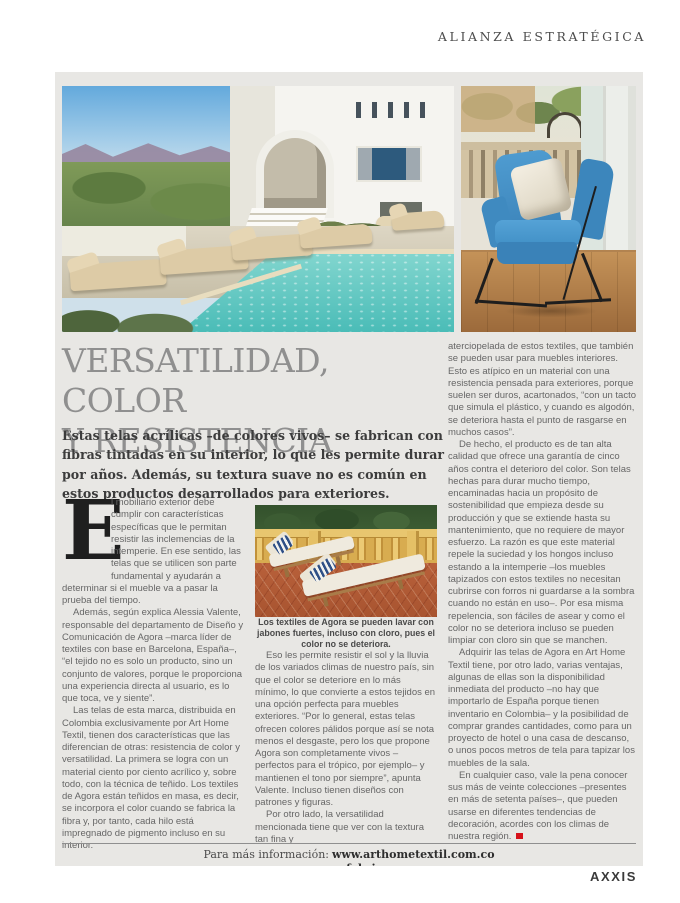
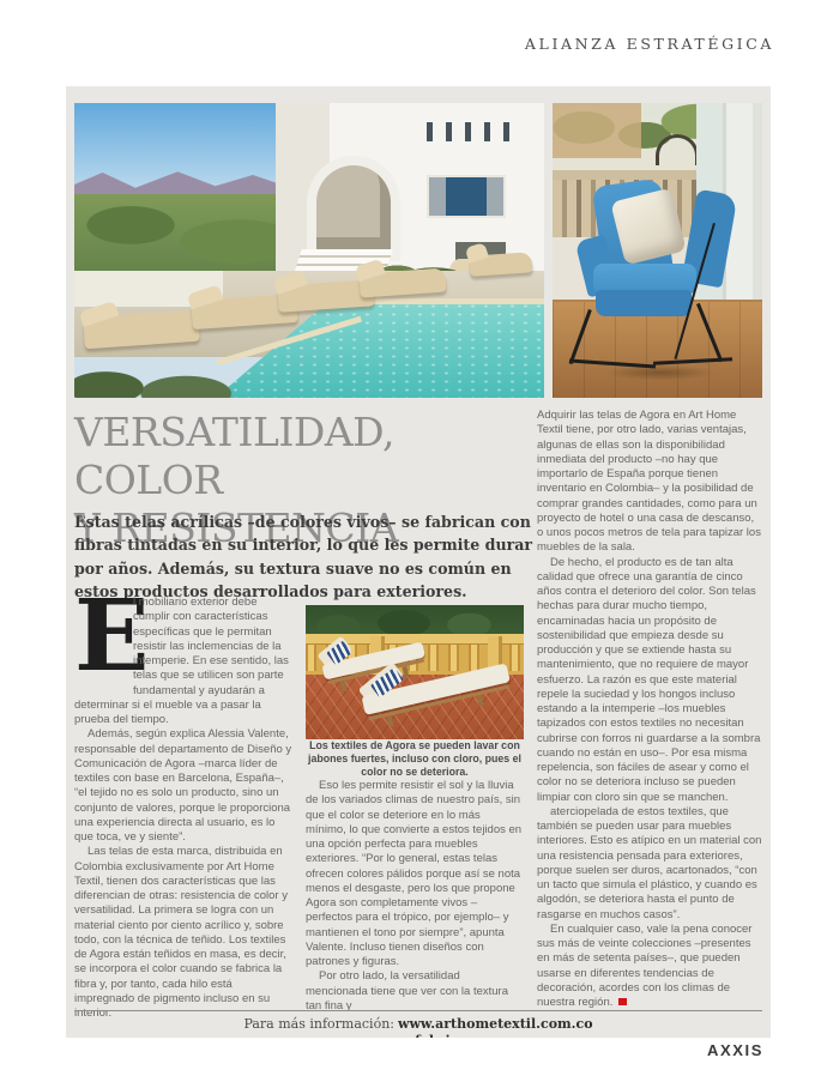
  ALIANZA ESTRATÉGICA
  VERSATILIDAD, COLOR
  Y RESISTENCIA
  Estas telas acrílicas –de colores vivos– se fabrican con fibras tintadas en su interior, lo que les permite durar por años. Además, su textura suave no es común en estos productos desarrollados para exteriores.
  E
  l mobiliario exterior debe cumplir con características específicas que le permitan resistir las inclemencias de la intemperie. En ese sentido, las telas que se utilicen son parte fundamental y ayudarán a determinar si el mueble va a pasar la prueba del tiempo.
  Además, según explica Alessia Valente, responsable del departamento de Diseño y Comunicación de Agora –marca líder de textiles con base en Barcelona, España–, “el tejido no es solo un producto, sino un conjunto de valores, porque le proporciona una experiencia directa al usuario, es lo que toca, ve y siente”.
  Las telas de esta marca, distribuida en Colombia exclusivamente por Art Home Textil, tienen dos características que las diferencian de otras: resistencia de color y versatilidad. La primera se logra con un material ciento por ciento acrílico y, sobre todo, con la técnica de teñido. Los textiles de Agora están teñidos en masa, es decir, se incorpora el color cuando se fabrica la fibra y, por tanto, cada hilo está impregnado de pigmento incluso en su interior.
  Los textiles de Agora se pueden lavar con jabones fuertes, incluso con cloro, pues el color no se deteriora.
  Eso les permite resistir el sol y la lluvia de los variados climas de nuestro país, sin que el color se deteriore en lo más mínimo, lo que convierte a estos tejidos en una opción perfecta para muebles exteriores. “Por lo general, estas telas ofrecen colores pálidos porque así se nota menos el desgaste, pero los que propone Agora son completamente vivos –perfectos para el trópico, por ejemplo– y mantienen el tono por siempre”, apunta Valente. Incluso tienen diseños con patrones y figuras.
  Por otro lado, la versatilidad mencionada tiene que ver con la textura tan fina y
- aterciopelada de estos textiles, que también se pueden usar para muebles interiores. Esto es atípico en un material con una resistencia pensada para exteriores, porque suelen ser duros, acartonados, “con un tacto que simula el plástico, y cuando es algodón, se deteriora hasta el punto de rasgarse en muchos casos”.
+ Adquirir las telas de Agora en Art Home Textil tiene, por otro lado, varias ventajas, algunas de ellas son la disponibilidad inmediata del producto –no hay que importarlo de España porque tienen inventario en Colombia– y la posibilidad de comprar grandes cantidades, como para un proyecto de hotel o una casa de descanso, o unos pocos metros de tela para tapizar los muebles de la sala.
  De hecho, el producto es de tan alta calidad que ofrece una garantía de cinco años contra el deterioro del color. Son telas hechas para durar mucho tiempo, encaminadas hacia un propósito de sostenibilidad que empieza desde su producción y que se extiende hasta su mantenimiento, que no requiere de mayor esfuerzo. La razón es que este material repele la suciedad y los hongos incluso estando a la intemperie –los muebles tapizados con estos textiles no necesitan cubrirse con forros ni guardarse a la sombra cuando no están en uso–. Por esa misma repelencia, son fáciles de asear y como el color no se deteriora incluso se pueden limpiar con cloro sin que se manchen.
- Adquirir las telas de Agora en Art Home Textil tiene, por otro lado, varias ventajas, algunas de ellas son la disponibilidad inmediata del producto –no hay que importarlo de España porque tienen inventario en Colombia– y la posibilidad de comprar grandes cantidades, como para un proyecto de hotel o una casa de descanso, o unos pocos metros de tela para tapizar los muebles de la sala.
+ aterciopelada de estos textiles, que también se pueden usar para muebles interiores. Esto es atípico en un material con una resistencia pensada para exteriores, porque suelen ser duros, acartonados, “con un tacto que simula el plástico, y cuando es algodón, se deteriora hasta el punto de rasgarse en muchos casos”.
  En cualquier caso, vale la pena conocer sus más de veinte colecciones –presentes en más de setenta países–, que pueden usarse en diferentes tendencias de decoración, acordes con los climas de nuestra región.
  Para más información: www.arthometextil.com.co
  AXXIS
